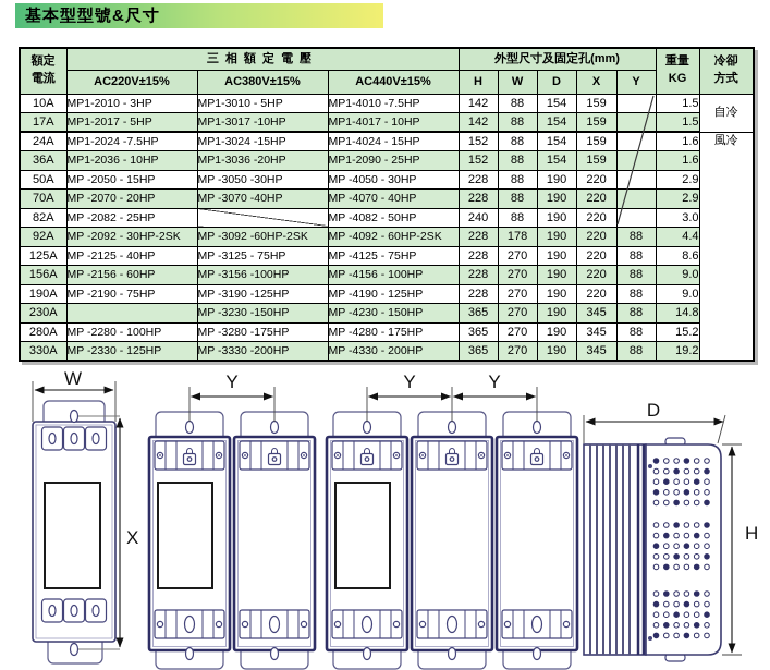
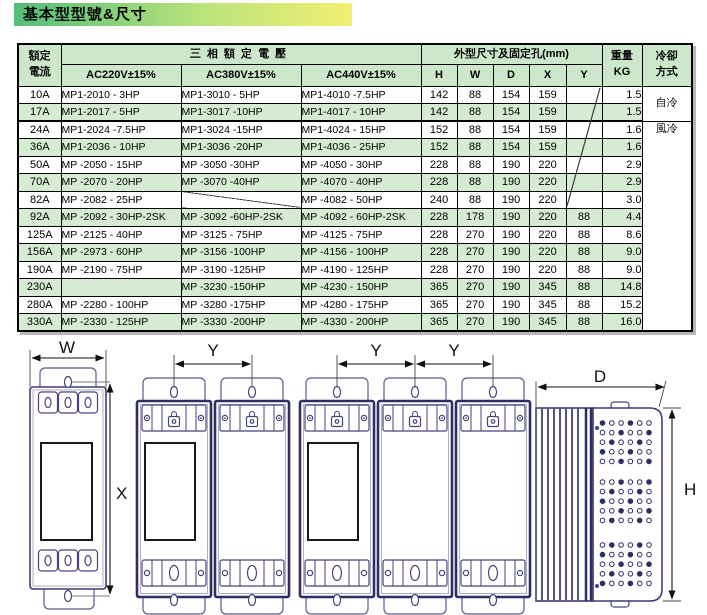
  基本型型號&尺寸
  額定電流	三相額定電壓	外型尺寸及固定孔(mm)	重量KG	冷卻方式
  AC220V±15%	AC380V±15%	AC440V±15%	H	W	D	X	Y
  10A	MP1-2010 - 3HP	MP1-3010 - 5HP	MP1-4010 -7.5HP	142	88	154	159		1.5	自冷
  17A	MP1-2017 - 5HP	MP1-3017 -10HP	MP1-4017 - 10HP	142	88	154	159		1.5
  24A	MP1-2024 -7.5HP	MP1-3024 -15HP	MP1-4024 - 15HP	152	88	154	159		1.6	風冷
- 36A	MP1-2036 - 10HP	MP1-3036 -20HP	MP1-2090 - 25HP	152	88	154	159		1.6
+ 36A	MP1-2036 - 10HP	MP1-3036 -20HP	MP1-4036 - 25HP	152	88	154	159		1.6
  50A	MP -2050 - 15HP	MP -3050 -30HP	MP -4050 - 30HP	228	88	190	220		2.9
  70A	MP -2070 - 20HP	MP -3070 -40HP	MP -4070 - 40HP	228	88	190	220		2.9
  82A	MP -2082 - 25HP		MP -4082 - 50HP	240	88	190	220		3.0
  92A	MP -2092 - 30HP-2SK	MP -3092 -60HP-2SK	MP -4092 - 60HP-2SK	228	178	190	220	88	4.4
  125A	MP -2125 - 40HP	MP -3125 - 75HP	MP -4125 - 75HP	228	270	190	220	88	8.6
- 156A	MP -2156 - 60HP	MP -3156 -100HP	MP -4156 - 100HP	228	270	190	220	88	9.0
+ 156A	MP -2973 - 60HP	MP -3156 -100HP	MP -4156 - 100HP	228	270	190	220	88	9.0
  190A	MP -2190 - 75HP	MP -3190 -125HP	MP -4190 - 125HP	228	270	190	220	88	9.0
  230A		MP -3230 -150HP	MP -4230 - 150HP	365	270	190	345	88	14.8
  280A	MP -2280 - 100HP	MP -3280 -175HP	MP -4280 - 175HP	365	270	190	345	88	15.2
- 330A	MP -2330 - 125HP	MP -3330 -200HP	MP -4330 - 200HP	365	270	190	345	88	19.2
+ 330A	MP -2330 - 125HP	MP -3330 -200HP	MP -4330 - 200HP	365	270	190	345	88	16.0
  W
  X
  Y
  Y
  Y
  D
  H
